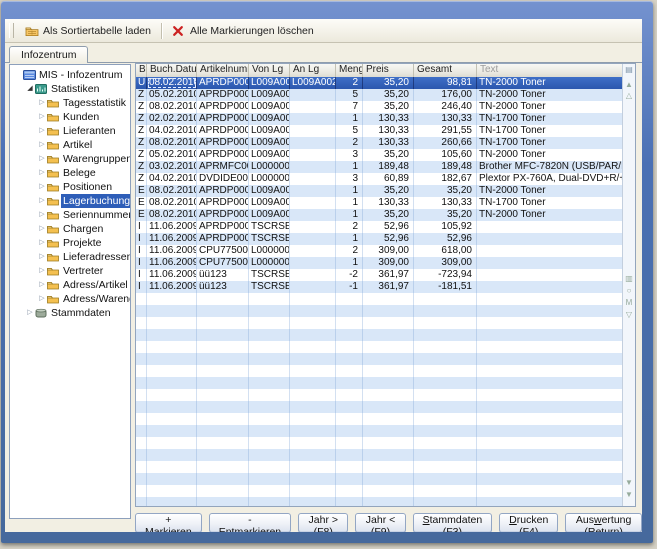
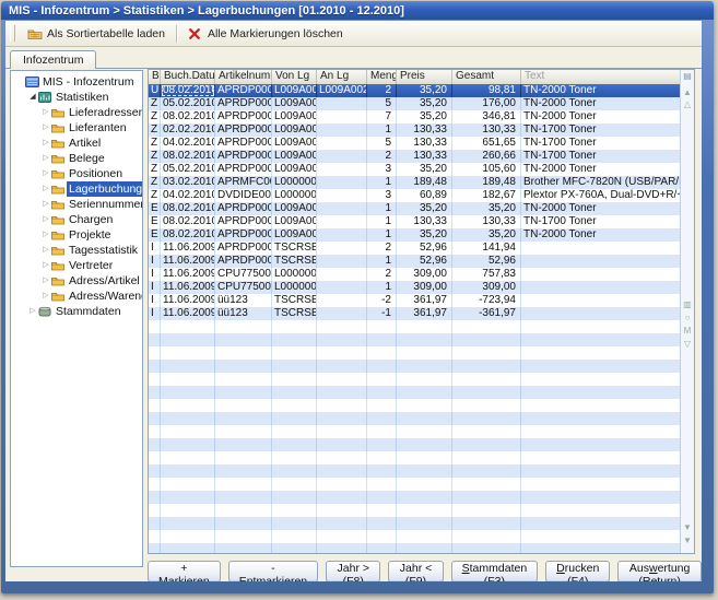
+ MIS - Infozentrum > Statistiken > Lagerbuchungen [01.2010 - 12.2010]
  Als Sortiertabelle laden
  Alle Markierungen löschen
  Infozentrum
  MIS - Infozentrum
  Statistiken
- Tagesstatistik
+ Lieferadressen
- Kunden
  Lieferanten
  Artikel
- Warengruppen
  Belege
  Positionen
  Lagerbuchung
  Seriennumme
  Chargen
  Projekte
- Lieferadressen
+ Tagesstatistik
  Vertreter
  Adress/Artikel
  Stammdaten
  B
  Buch.Datu
  Artikelnum
  Von Lg
  An Lg
  Meng
  Preis
  Gesamt
  Text
  U 08.02.2010APRDP000L009A00L009A002 2 35,20 98,81 TN-2000 Toner
  Z 05.02.2010APRDP000L009A00 5 35,20 176,00 TN-2000 Toner
- Z 08.02.2010APRDP000L009A00 7 35,20 246,40 TN-2000 Toner
+ Z 08.02.2010APRDP000L009A00 7 35,20 346,81 TN-2000 Toner
  Z 02.02.2010APRDP000L009A00 1 130,33 130,33 TN-1700 Toner
- Z 04.02.2010APRDP000L009A00 5 130,33 291,55 TN-1700 Toner
+ Z 04.02.2010APRDP000L009A00 5 130,33 651,65 TN-1700 Toner
  Z 08.02.2010APRDP000L009A00 2 130,33 260,66 TN-1700 Toner
  Z 05.02.2010APRDP000L009A00 3 35,20 105,60 TN-2000 Toner
  Z 03.02.2010APRMFC0 L000000 1 189,48 189,48 Brother MFC-7820N (USB/PAR/
  Z 04.02.2010DVDIDE00 L000000 3 60,89 182,67 Plextor PX-760A, Dual-DVD+R/
  E 08.02.2010APRDP000L009A00 1 35,20 35,20 TN-2000 Toner
  E 08.02.2010APRDP000L009A00 1 130,33 130,33 TN-1700 Toner
  E 08.02.2010APRDP000L009A00 1 35,20 35,20 TN-2000 Toner
- I 11.06.2009APRDP000TSCRSE 2 52,96 105,92
+ I 11.06.2009APRDP000TSCRSE 2 52,96 141,94
  I 11.06.2009APRDP000TSCRSE 1 52,96 52,96
- I 11.06.2009CPU77500 L000000 2 309,00 618,00
+ I 11.06.2009CPU77500 L000000 2 309,00 757,83
  I 11.06.2009CPU77500 L000000 1 309,00 309,00
  I 11.06.2009üü123 TSCRSE -2 361,97 -723,94
- I 11.06.2009üü123 TSCRSE -1 361,97 -181,51
+ I 11.06.2009üü123 TSCRSE -1 361,97 -361,97
  ▤
  ▲
  △
  ▥
  ○
  M
  ▽
  ▼
  ▼
  Stammdaten
